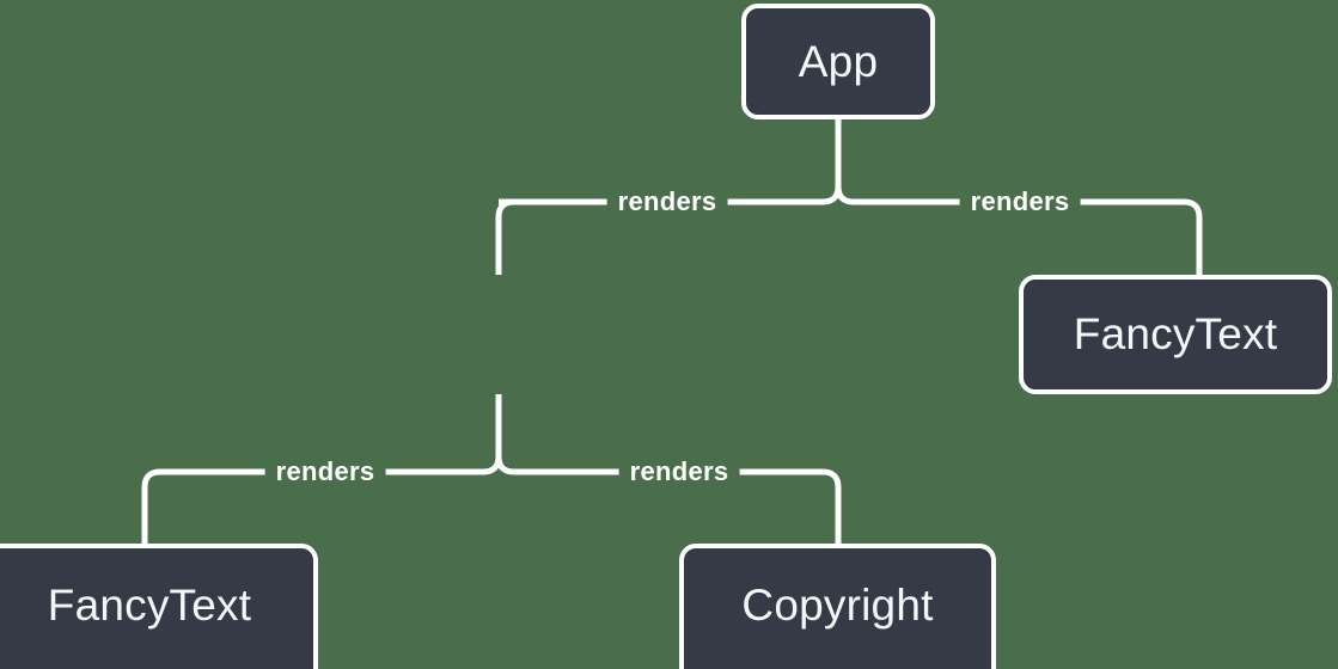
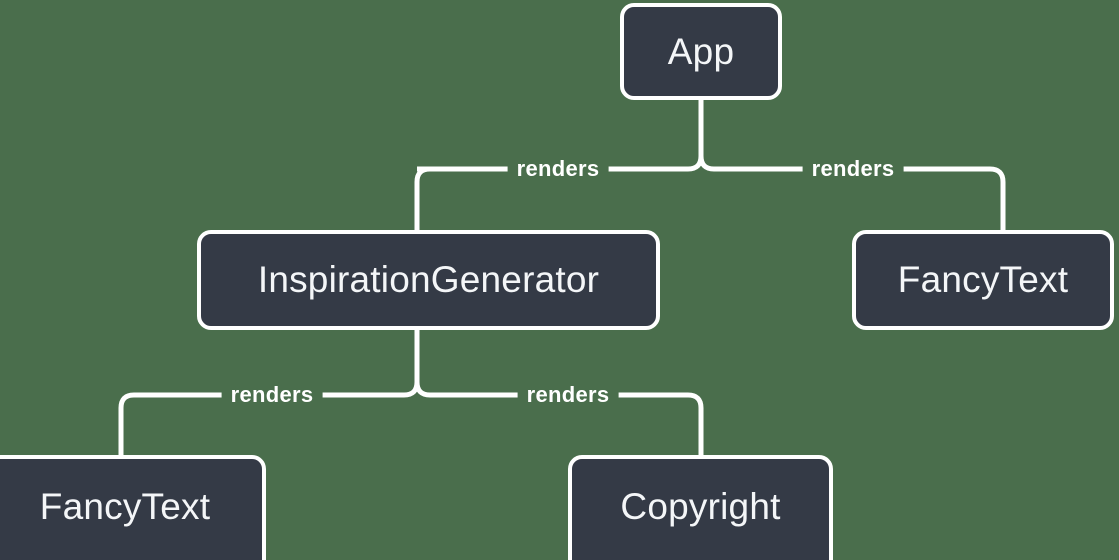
  App
+ InspirationGenerator
  FancyText
  FancyText
  Copyright
  renders
  renders
  renders
  renders
